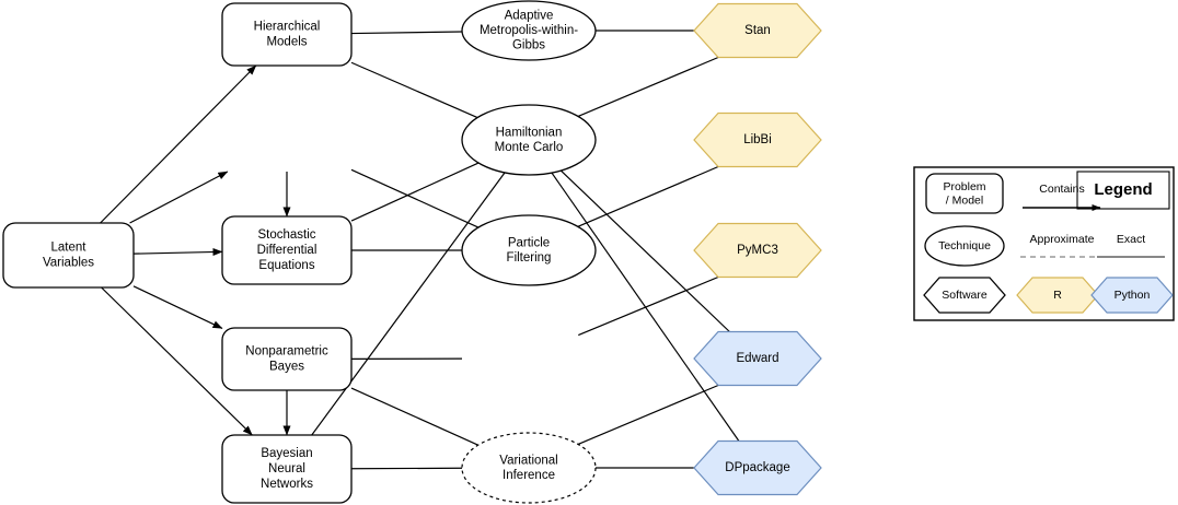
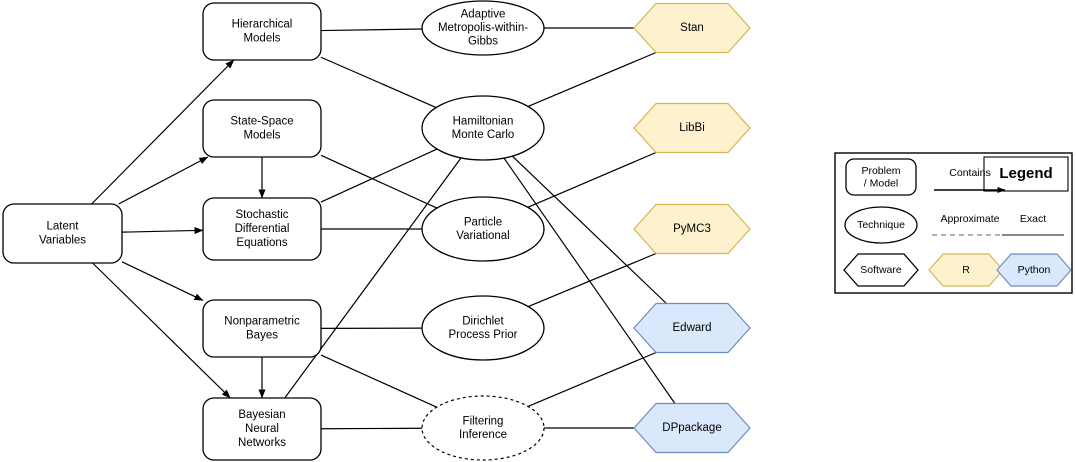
  Latent Variables
  Hierarchical Models
+ State-Space Models
  Stochastic Differential Equations
  Nonparametric Bayes
  Bayesian Neural Networks
  Adaptive Metropolis-within- Gibbs
  Hamiltonian Monte Carlo
- Particle Filtering
+ Particle Variational
+ Dirichlet Process Prior
- Variational Inference
+ Filtering Inference
  Stan
  LibBi
  PyMC3
  Edward
  DPpackage
  Legend
  Problem / Model
  Contains
  Technique
  Approximate
  Exact
  Software
  R
  Python
